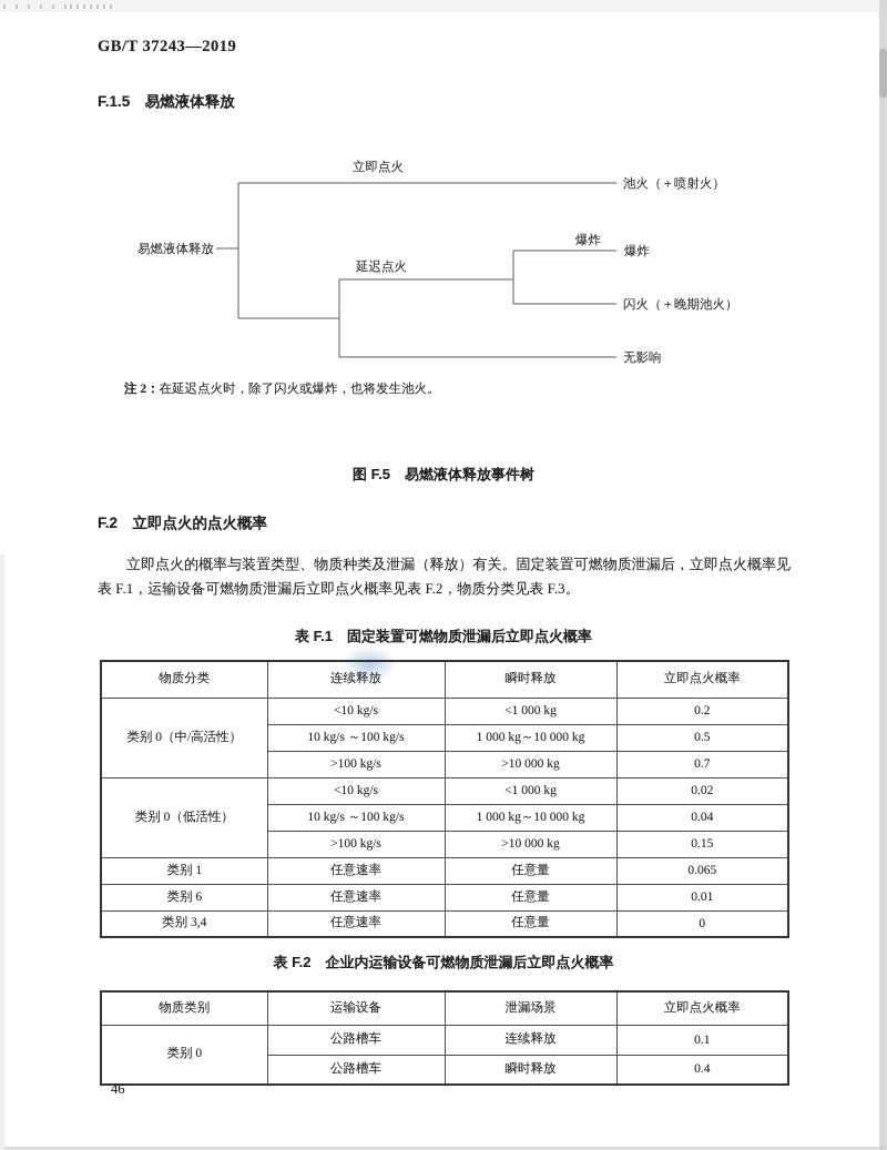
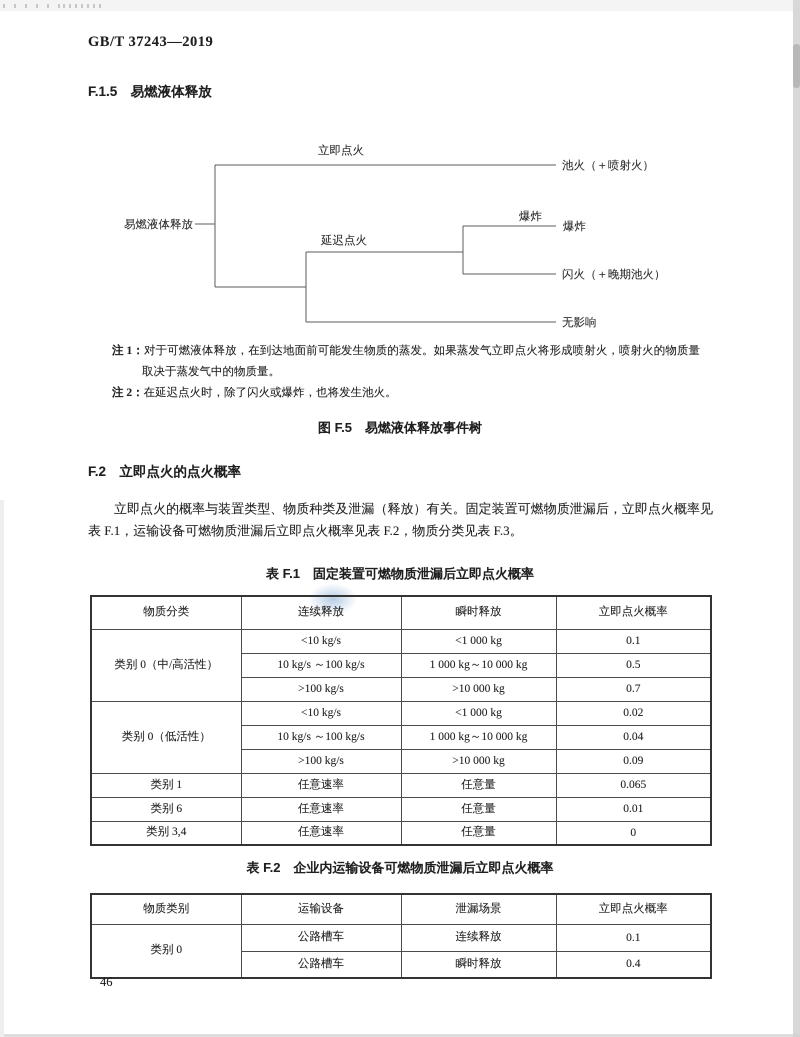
  GB/T 37243—2019
  F.1.5 易燃液体释放
  易燃液体释放
  立即点火
  延迟点火
  爆炸
  池火（＋喷射火）
  爆炸
  闪火（＋晚期池火）
  无影响
+ 注 1：对于可燃液体释放，在到达地面前可能发生物质的蒸发。如果蒸发气立即点火将形成喷射火，喷射火的物质量取决于蒸发气中的物质量。
  注 2：在延迟点火时，除了闪火或爆炸，也将发生池火。
  图 F.5 易燃液体释放事件树
  F.2 立即点火的点火概率
  立即点火的概率与装置类型、物质种类及泄漏（释放）有关。固定装置可燃物质泄漏后，立即点火概率见表 F.1，运输设备可燃物质泄漏后立即点火概率见表 F.2，物质分类见表 F.3。
  表 F.1 固定装置可燃物质泄漏后立即点火概率
  物质分类	连续释放	瞬时释放	立即点火概率
- 类别 0（中/高活性）	<10 kg/s	<1 000 kg	0.2
+ 类别 0（中/高活性）	<10 kg/s	<1 000 kg	0.1
  10 kg/s ～100 kg/s	1 000 kg～10 000 kg	0.5
  >100 kg/s	>10 000 kg	0.7
  类别 0（低活性）	<10 kg/s	<1 000 kg	0.02
  10 kg/s ～100 kg/s	1 000 kg～10 000 kg	0.04
- >100 kg/s	>10 000 kg	0.15
+ >100 kg/s	>10 000 kg	0.09
  类别 1	任意速率	任意量	0.065
  类别 6	任意速率	任意量	0.01
  类别 3,4	任意速率	任意量	0
  表 F.2 企业内运输设备可燃物质泄漏后立即点火概率
  物质类别	运输设备	泄漏场景	立即点火概率
  类别 0	公路槽车	连续释放	0.1
  公路槽车	瞬时释放	0.4
  46
